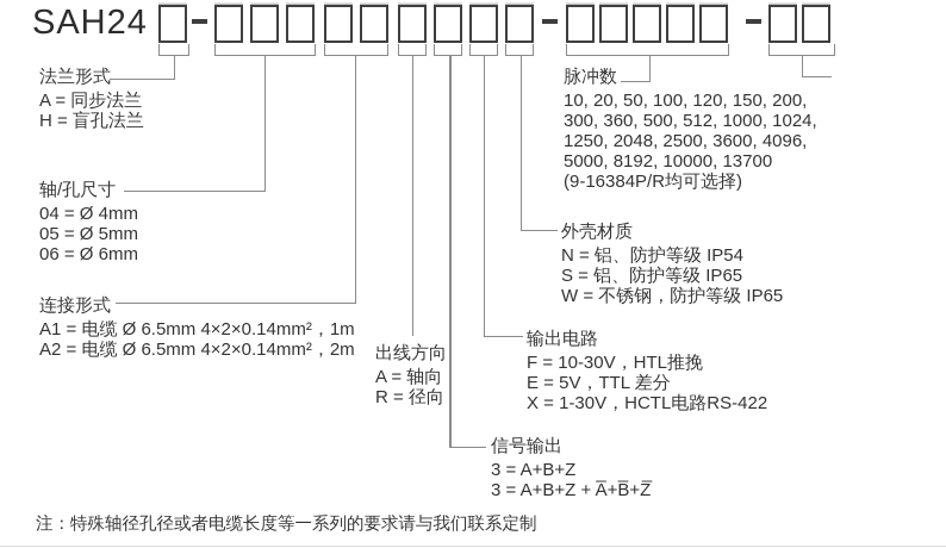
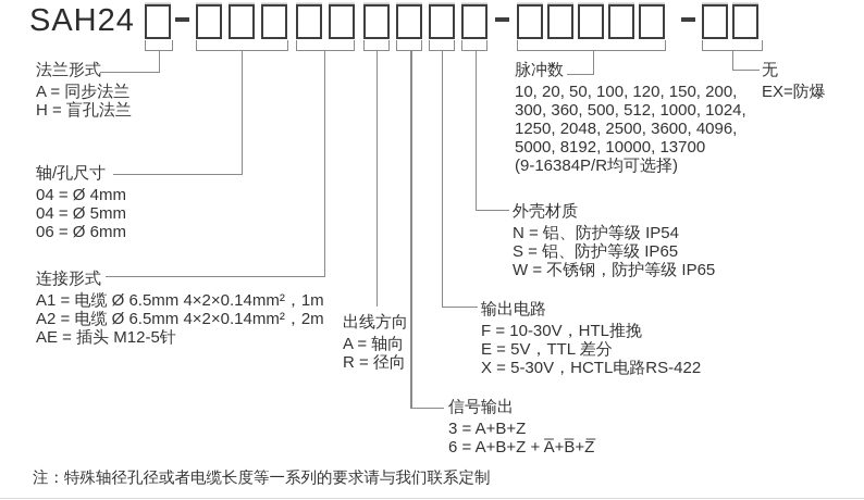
  SAH24
  法兰形式
  A = 同步法兰
  H = 盲孔法兰
  轴/孔尺寸
  04 = Ø 4mm
- 05 = Ø 5mm
+ 04 = Ø 5mm
  06 = Ø 6mm
  连接形式
  A1 = 电缆 Ø 6.5mm 4×2×0.14mm²，1m
  A2 = 电缆 Ø 6.5mm 4×2×0.14mm²，2m
+ AE = 插头 M12-5针
  出线方向
  A = 轴向
  R = 径向
  信号输出
  3 = A+B+Z
- 3 = A+B+Z + A̅+B̅+Z̅
+ 6 = A+B+Z + A̅+B̅+Z̅
  输出电路
  F = 10-30V，HTL推挽
  E = 5V，TTL 差分
- X = 1-30V，HCTL电路RS-422
+ X = 5-30V，HCTL电路RS-422
  外壳材质
  N = 铝、防护等级 IP54
  S = 铝、防护等级 IP65
  W = 不锈钢，防护等级 IP65
  脉冲数
  10, 20, 50, 100, 120, 150, 200,
  300, 360, 500, 512, 1000, 1024,
  1250, 2048, 2500, 3600, 4096,
  5000, 8192, 10000, 13700
  (9-16384P/R均可选择)
+ 无
+ EX=防爆
  注：特殊轴径孔径或者电缆长度等一系列的要求请与我们联系定制
